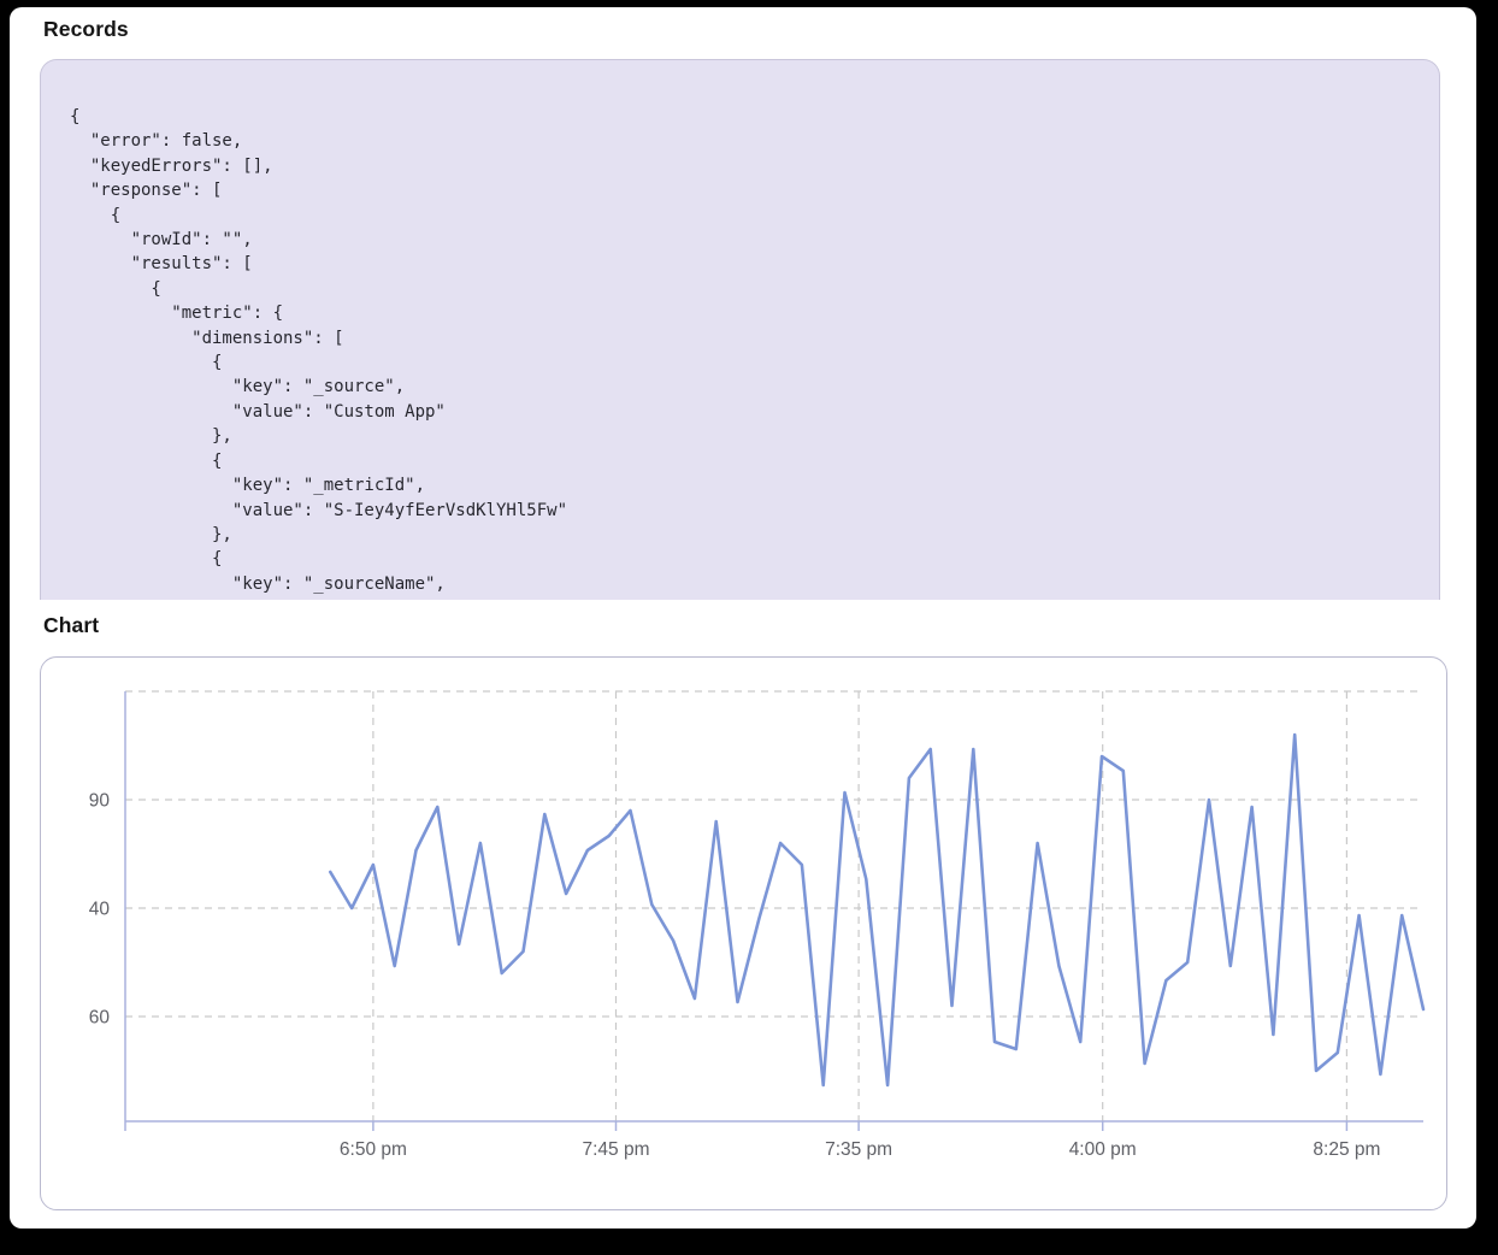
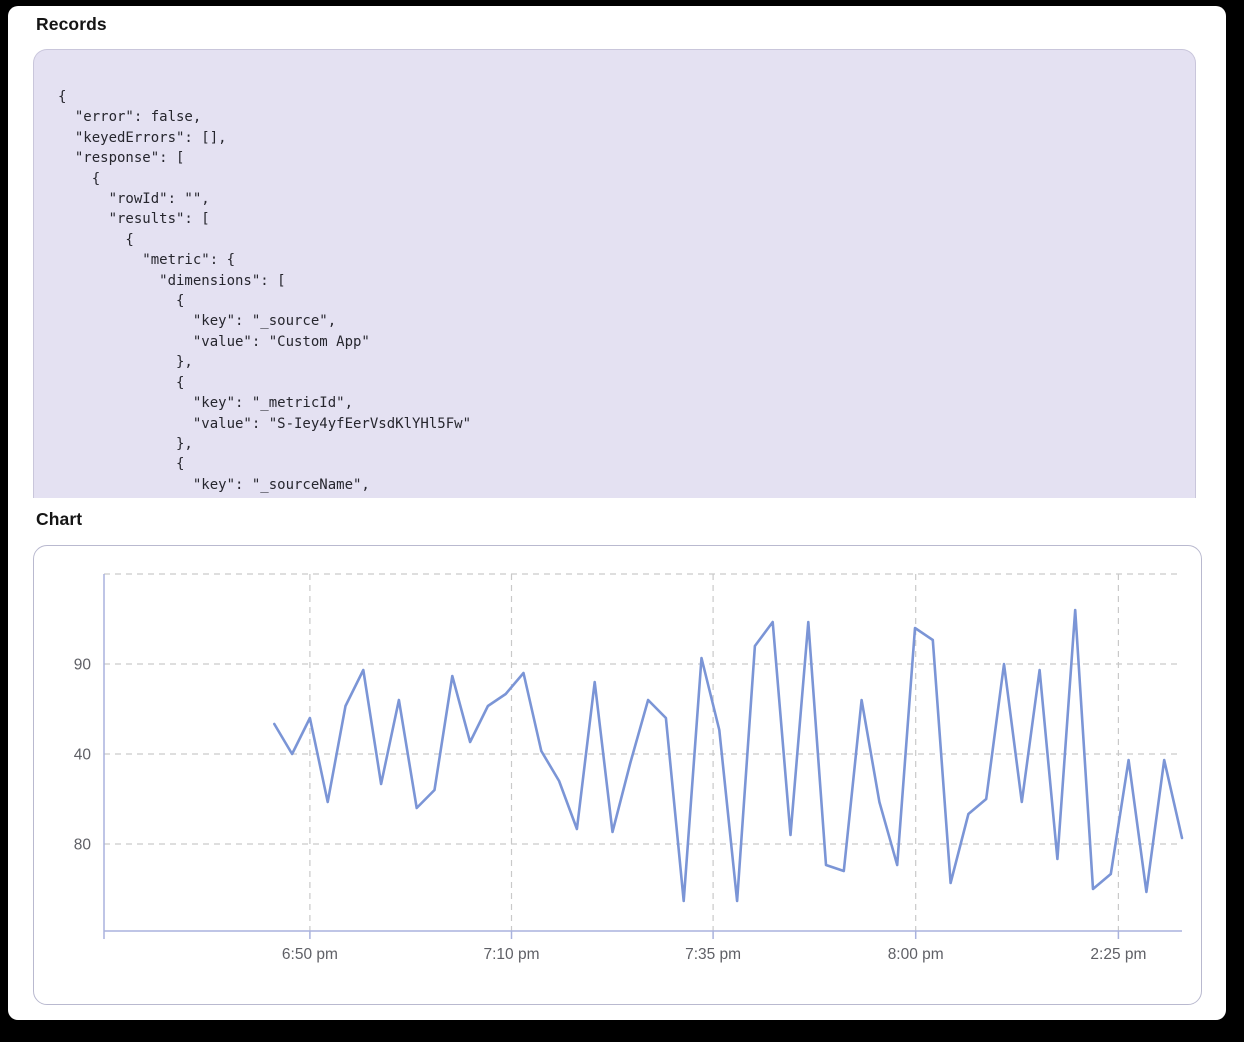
  Records
  {
  "error": false,
  "keyedErrors": [],
  "response": [
  {
  "rowId": "",
  "results": [
  {
  "metric": {
  "dimensions": [
  {
  "key": "_source",
  "value": "Custom App"
  },
  {
  "key": "_metricId",
  "value": "S-Iey4yfEerVsdKlYHl5Fw"
  },
  {
  "key": "_sourceName",
  Chart
  6:50 pm
- 7:45 pm
+ 7:10 pm
  7:35 pm
- 4:00 pm
+ 8:00 pm
- 8:25 pm
+ 2:25 pm
  90
  40
- 60
+ 80
